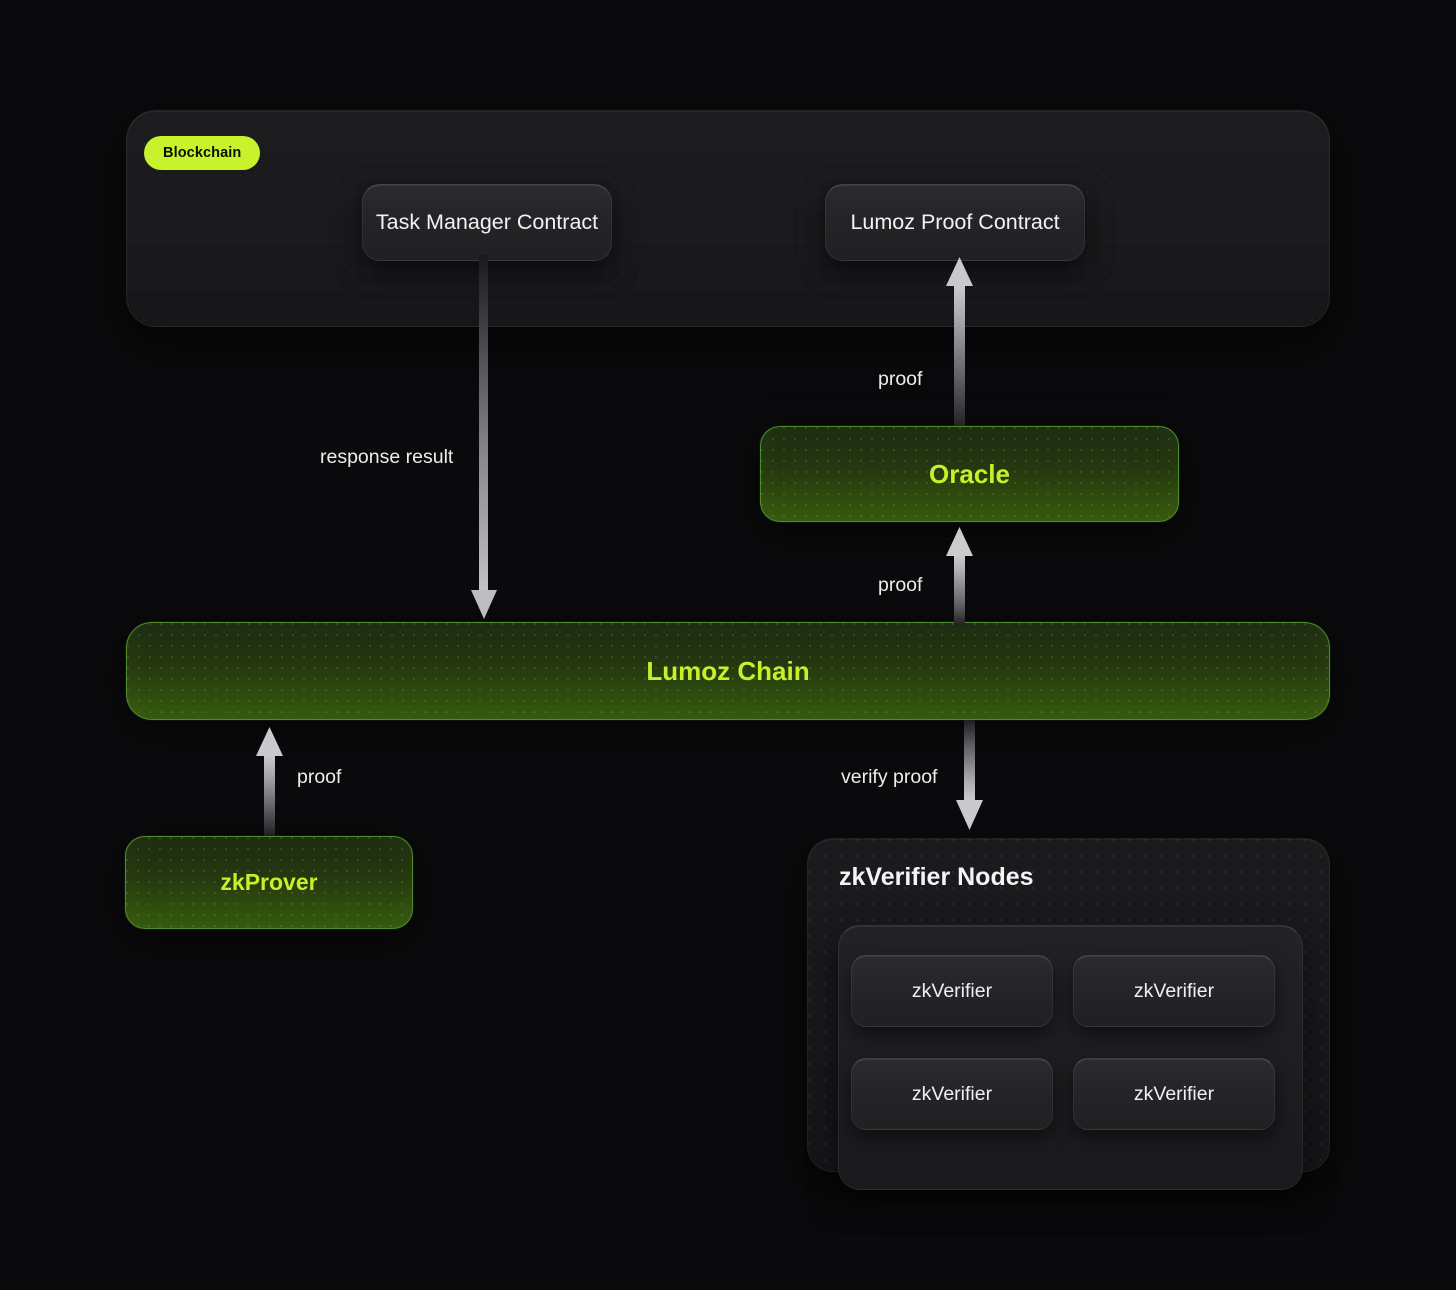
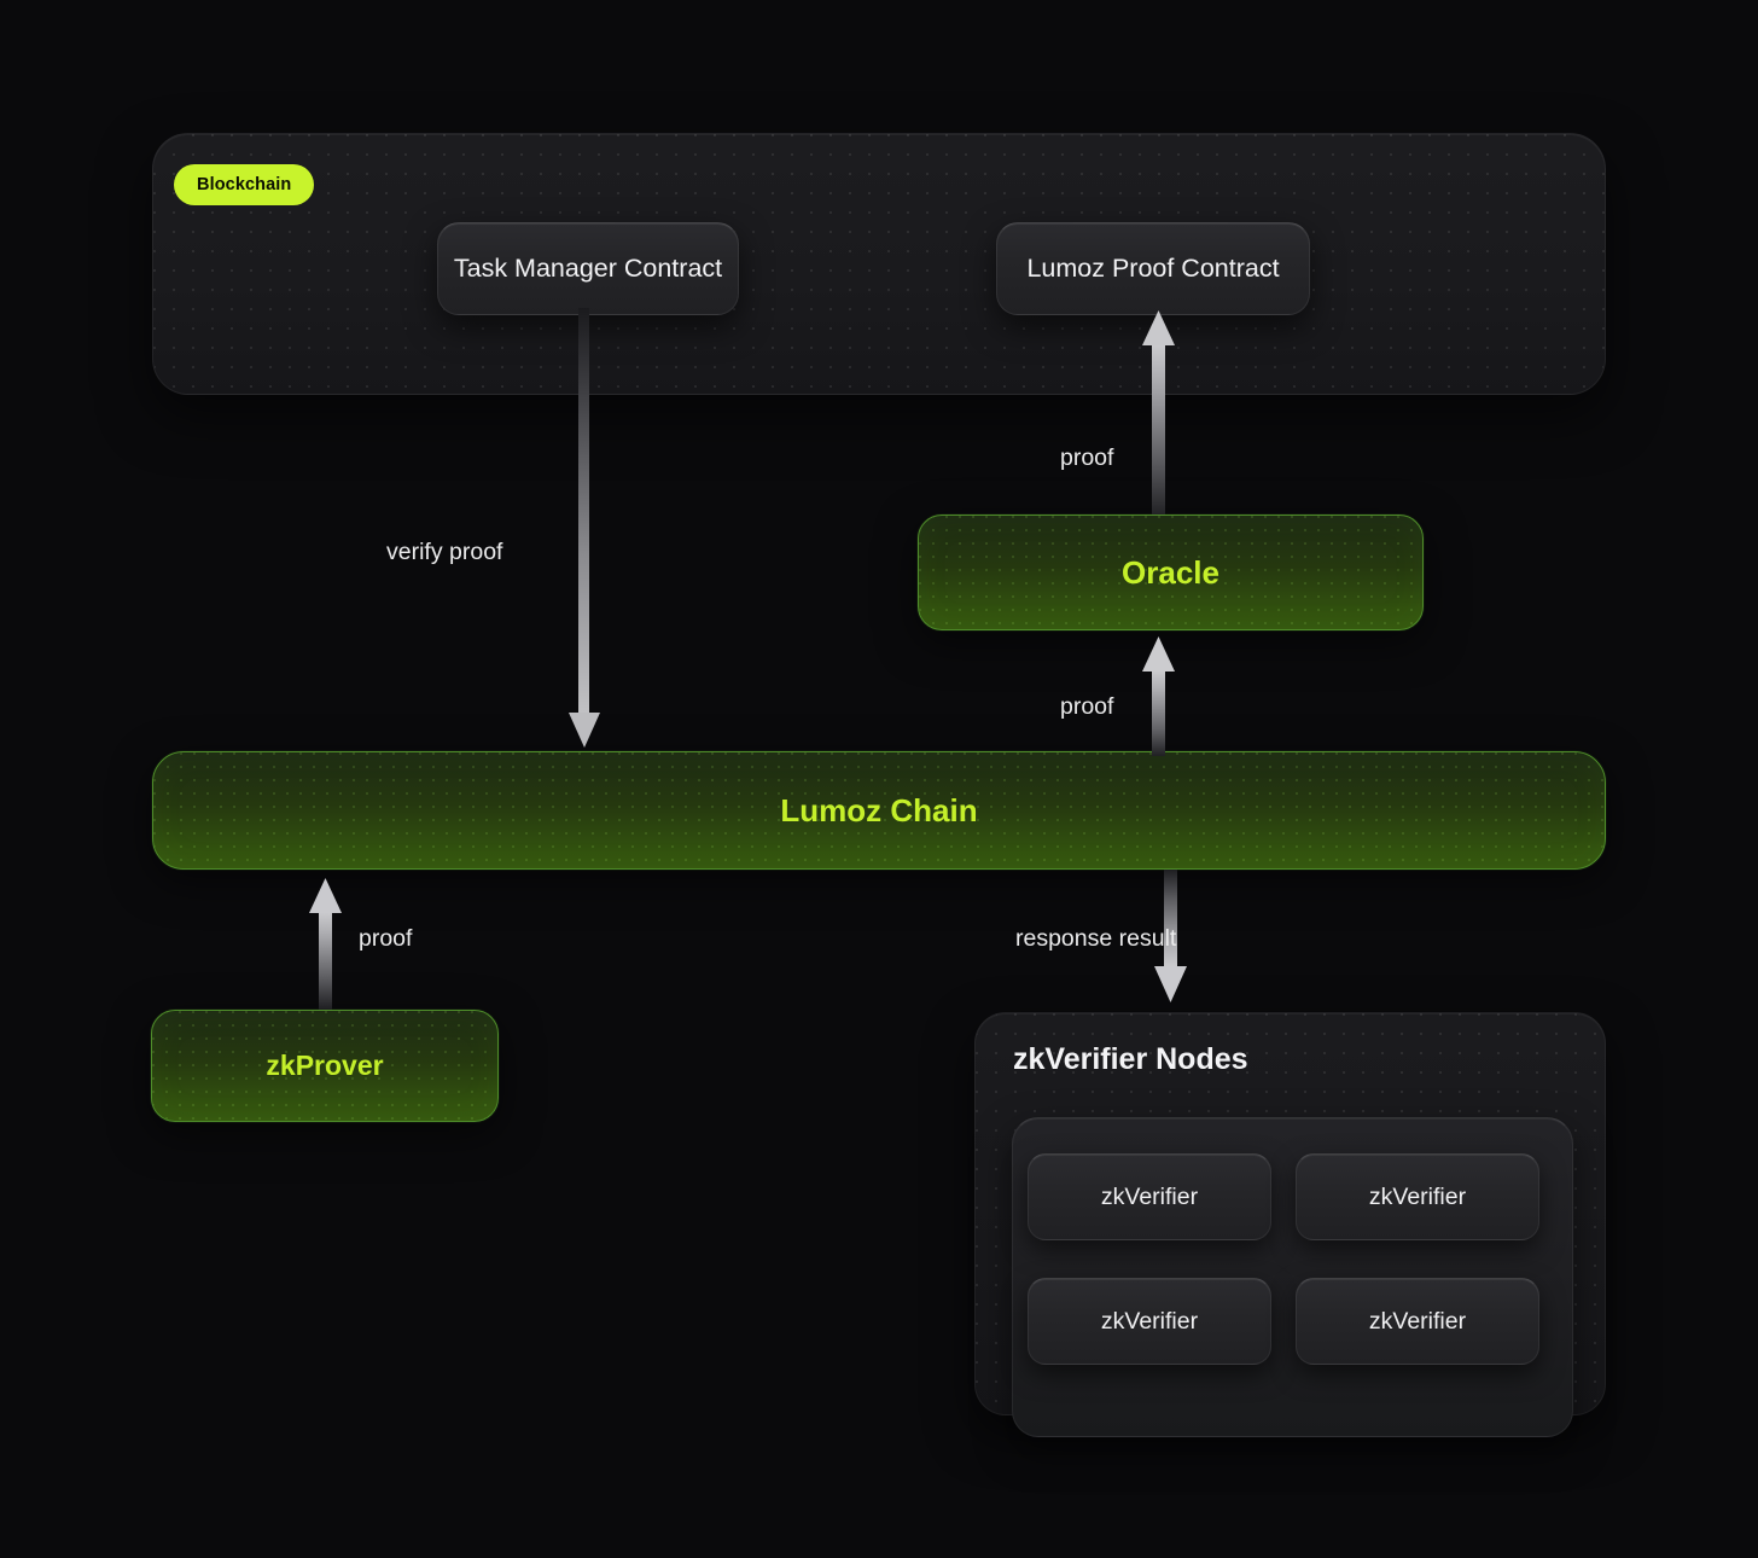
  Blockchain
  Task Manager Contract
  Lumoz Proof Contract
  zkVerifier Nodes
  zkVerifier
  zkVerifier
  zkVerifier
  zkVerifier
- response result
+ verify proof
  proof
  proof
  proof
- verify proof
+ response result
